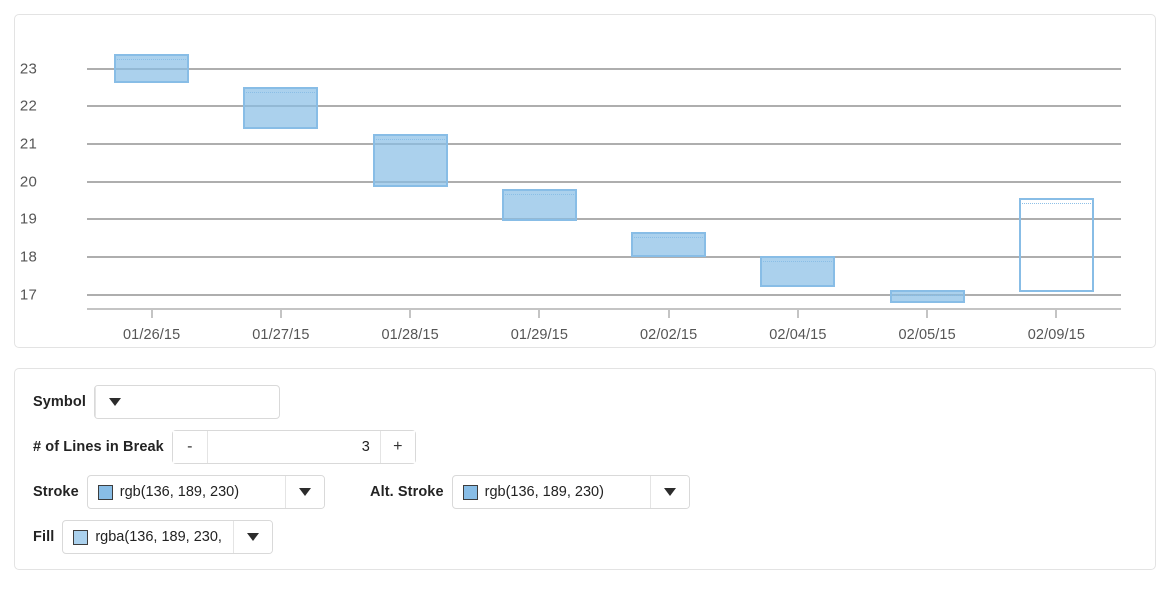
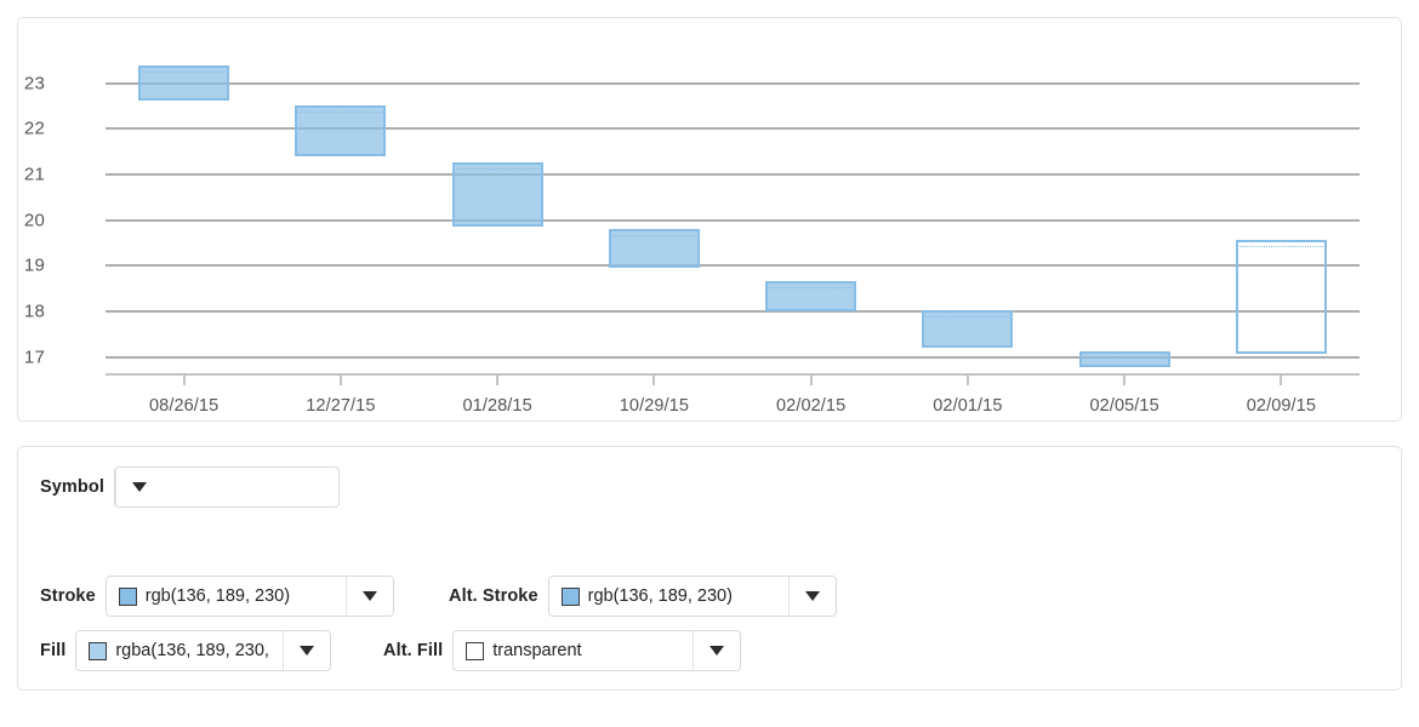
  23
  22
  21
  20
  19
  18
  17
- 01/26/15
+ 08/26/15
- 01/27/15
+ 12/27/15
  01/28/15
- 01/29/15
+ 10/29/15
  02/02/15
- 02/04/15
+ 02/01/15
  02/05/15
  02/09/15
  Symbol
- # of Lines in Break
- -
- 3
- +
  Stroke
  rgb(136, 189, 230)
  Alt. Stroke
  rgb(136, 189, 230)
  Fill
  rgba(136, 189, 230,
+ Alt. Fill
+ transparent
